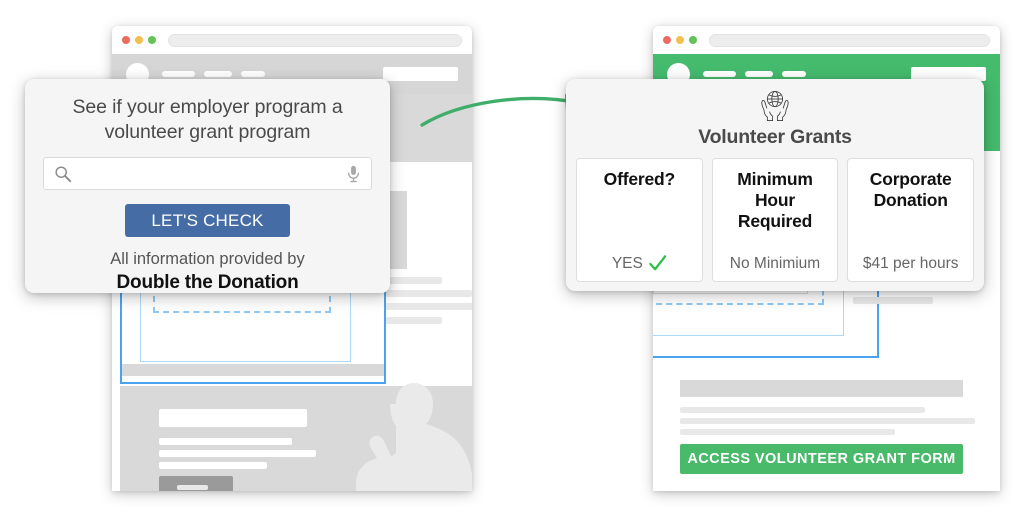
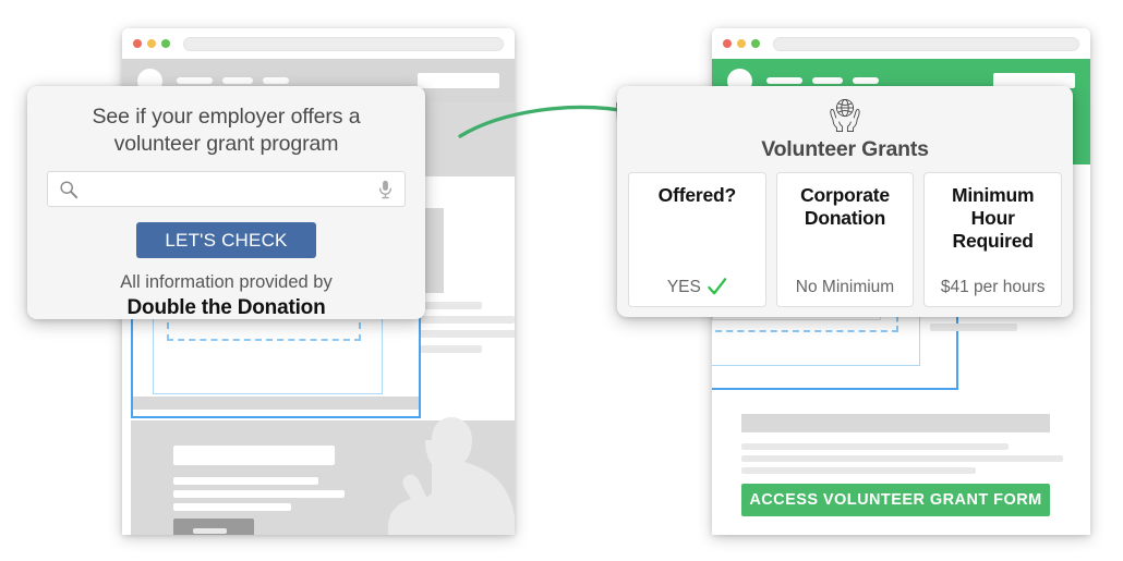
  ACCESS VOLUNTEER GRANT FORM
- See if your employer program a volunteer grant program
+ See if your employer offers a volunteer grant program
  LET'S CHECK
  All information provided by
  Double the Donation
  Volunteer Grants
  Offered?
  YES
- Minimum Hour Required
+ Corporate Donation
  No Minimium
- Corporate Donation
+ Minimum Hour Required
  $41 per hours
